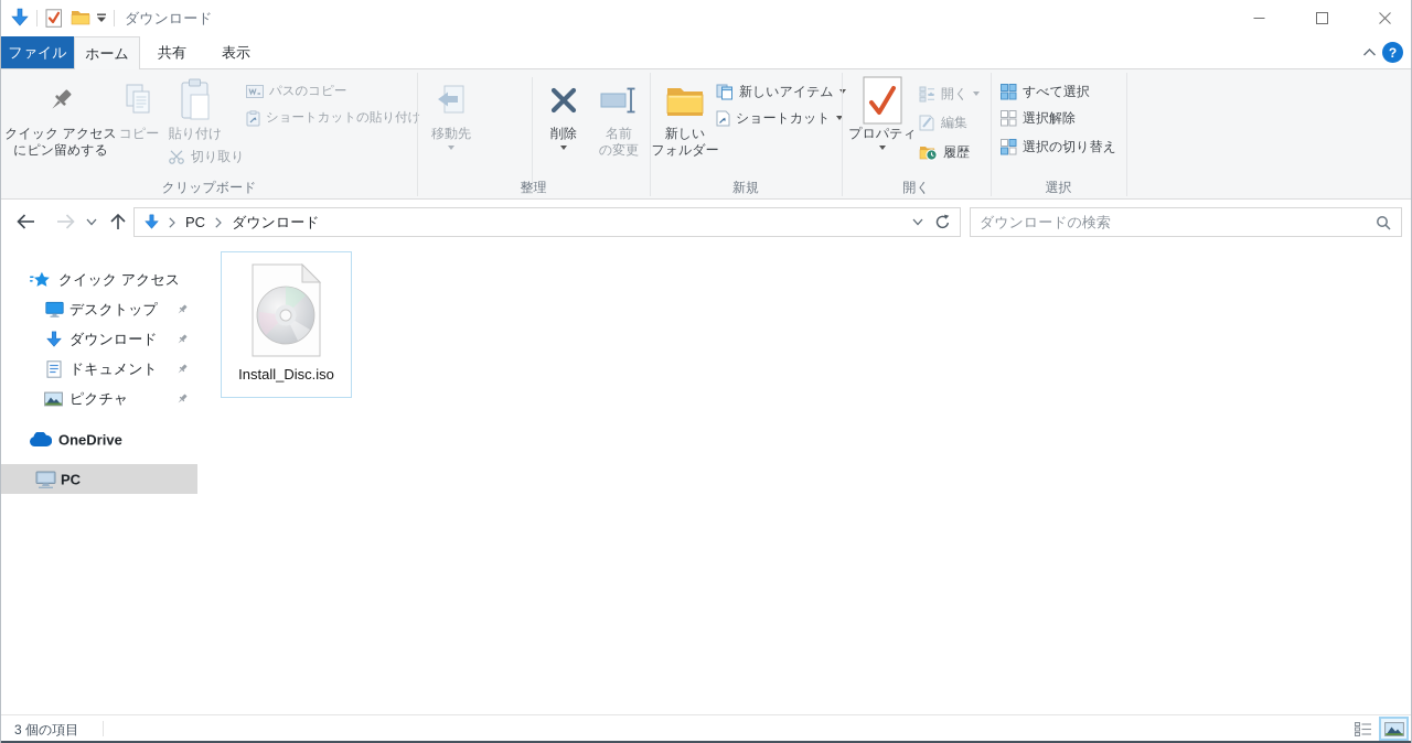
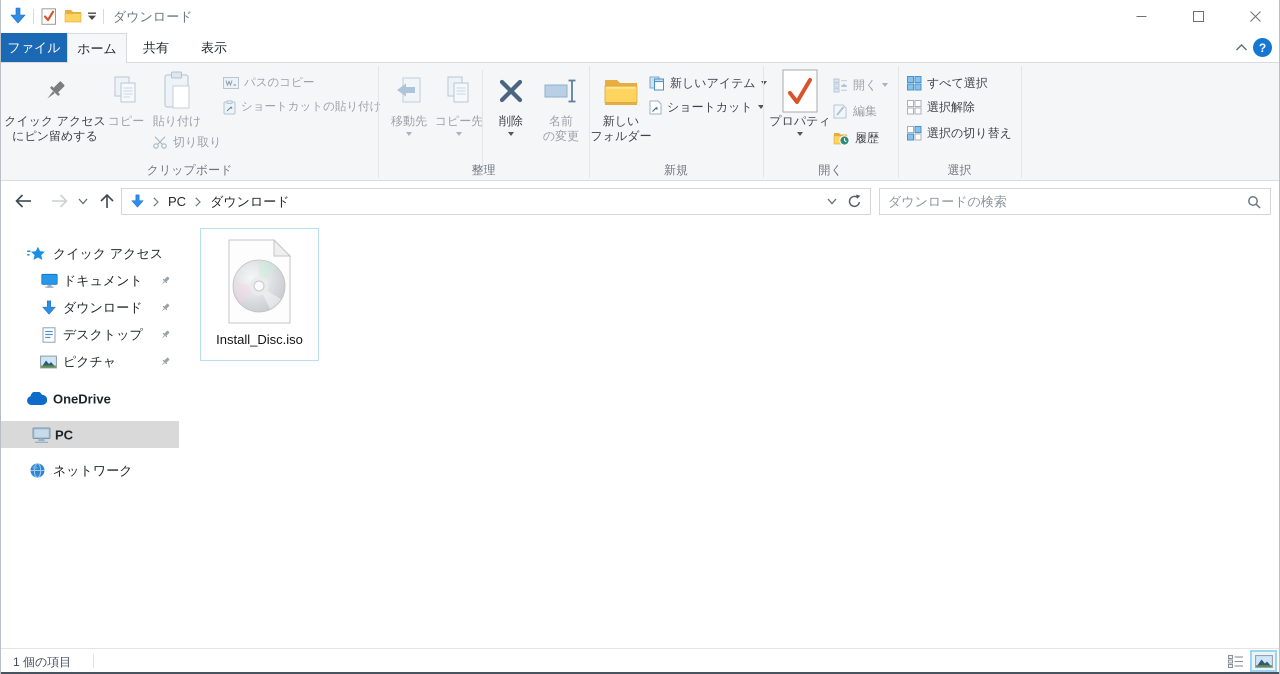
  ダウンロード
  ファイル
  ホーム
  共有
  表示
  ?
  クイック アクセス
  にピン留めする
  コピー
  貼り付け
  切り取り
  パスのコピー
  ショートカットの貼り付け
  クリップボード
  移動先
+ コピー先
  削除
  名前
  の変更
  整理
  新しい
  フォルダー
  新しいアイテム
  ショートカット
  新規
  プロパティ
  開く
  編集
  履歴
  開く
  すべて選択
  選択解除
  選択の切り替え
  選択
  PC
  ダウンロード
  ダウンロードの検索
  クイック アクセス
- デスクトップ
+ ドキュメント
  ダウンロード
- ドキュメント
+ デスクトップ
  ピクチャ
  OneDrive
  PC
+ ネットワーク
  Install_Disc.iso
- 3 個の項目
+ 1 個の項目
